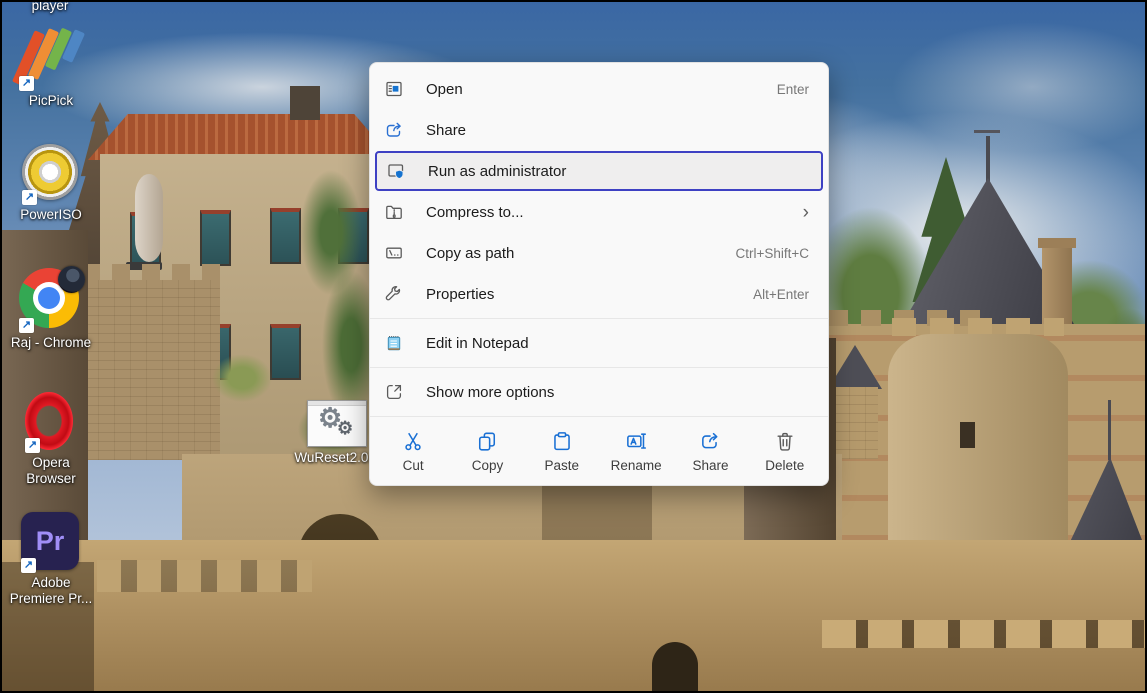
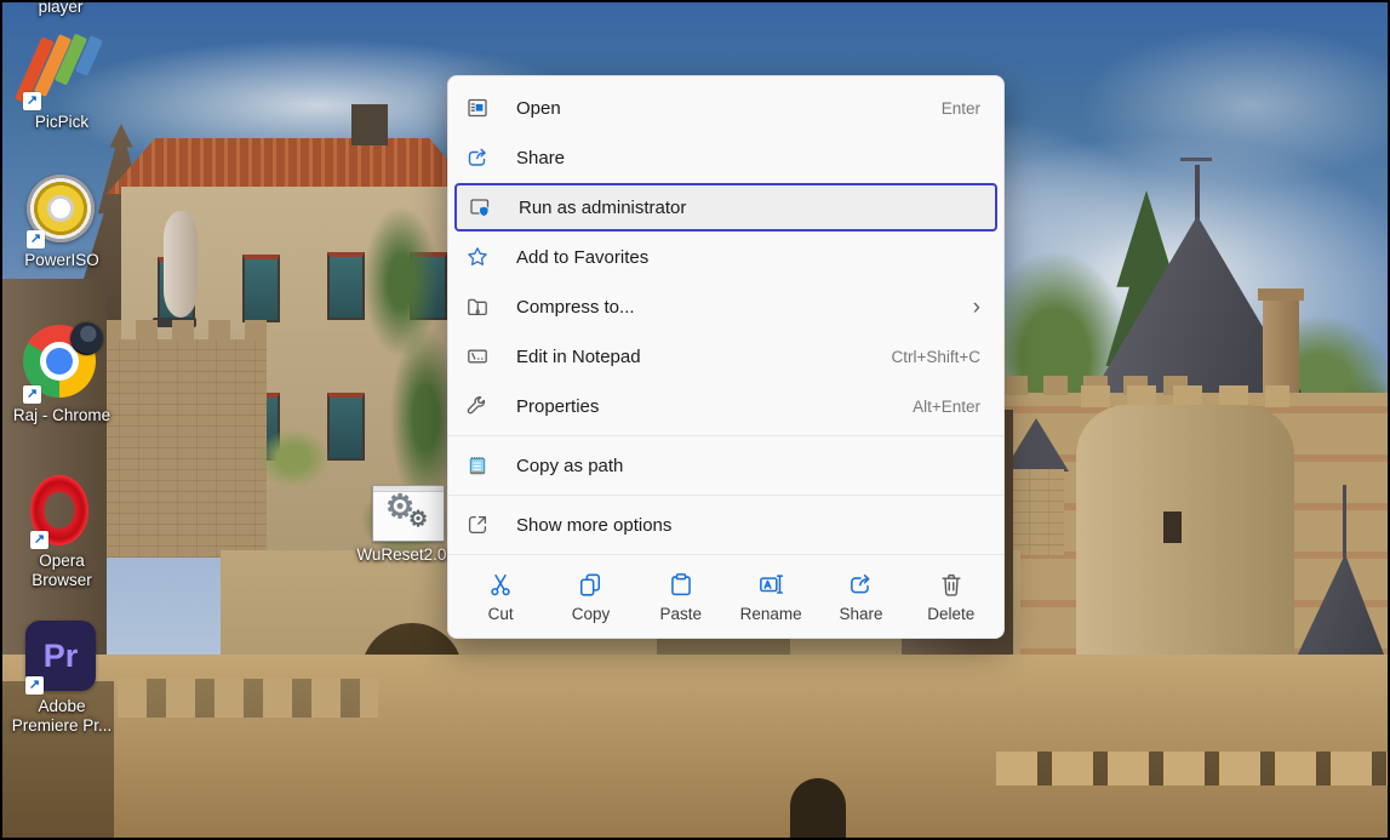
  player
  ↗
  PicPick
  ↗
  PowerISO
  ↗
  Raj - Chrome
  ↗
  Opera Browser
  Pr
  ↗
  Adobe Premiere Pr...
  ⚙
  ⚙
  WuReset2.0
  Open
  Enter
  Share
  Run as administrator
+ Add to Favorites
  Compress to...
  ›
- Copy as path
+ Edit in Notepad
  Ctrl+Shift+C
  Properties
  Alt+Enter
- Edit in Notepad
+ Copy as path
  Show more options
  Cut
  Copy
  Paste
  Rename
  Share
  Delete
